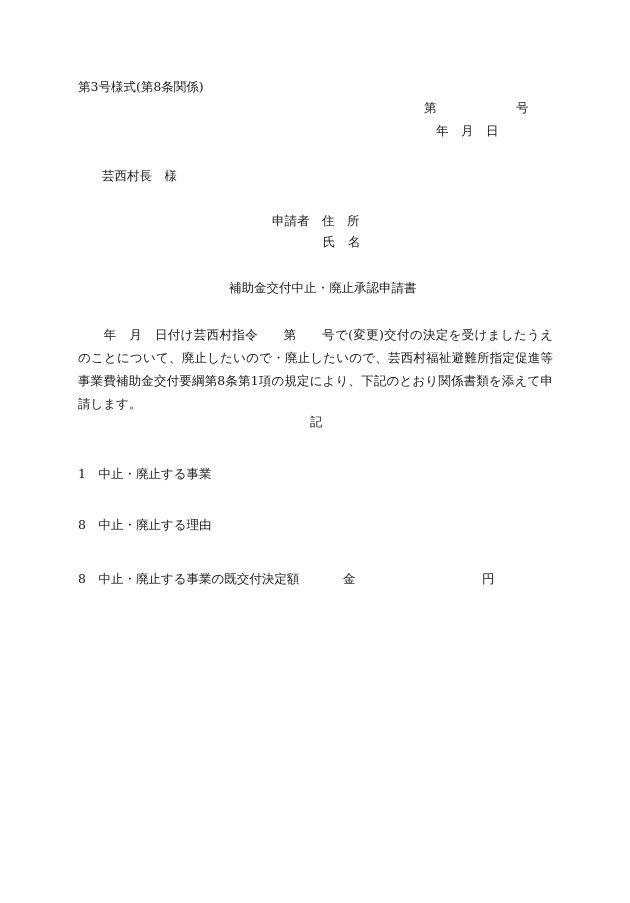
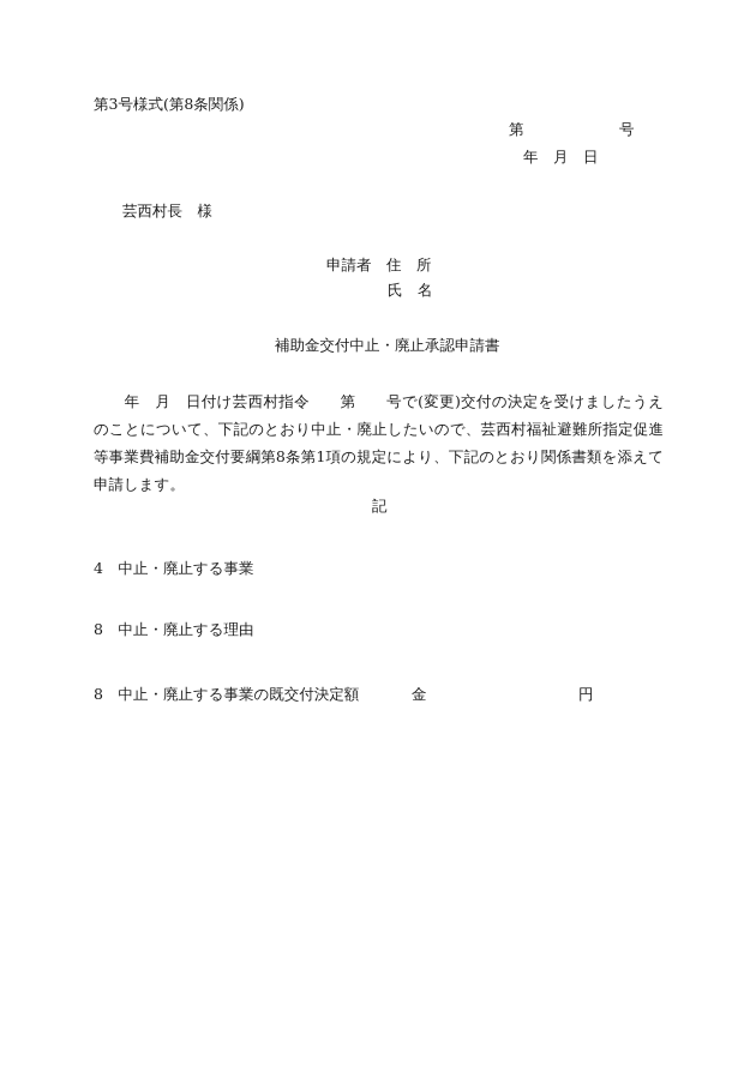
  第3号様式(第8条関係)
  第
  号
  年 月 日
  芸西村長 様
  申請者 住 所
  氏 名
  補助金交付中止・廃止承認申請書
- 年 月 日付け芸西村指令 第 号で(変更)交付の決定を受けましたうえのことについて、廃止したいので・廃止したいので、芸西村福祉避難所指定促進等事業費補助金交付要綱第8条第1項の規定により、下記のとおり関係書類を添えて申請します。
+ 年 月 日付け芸西村指令 第 号で(変更)交付の決定を受けましたうえのことについて、下記のとおり中止・廃止したいので、芸西村福祉避難所指定促進等事業費補助金交付要綱第8条第1項の規定により、下記のとおり関係書類を添えて申請します。
  記
- 1 中止・廃止する事業
+ 4 中止・廃止する事業
  8 中止・廃止する理由
  8 中止・廃止する事業の既交付決定額
  金
  円
